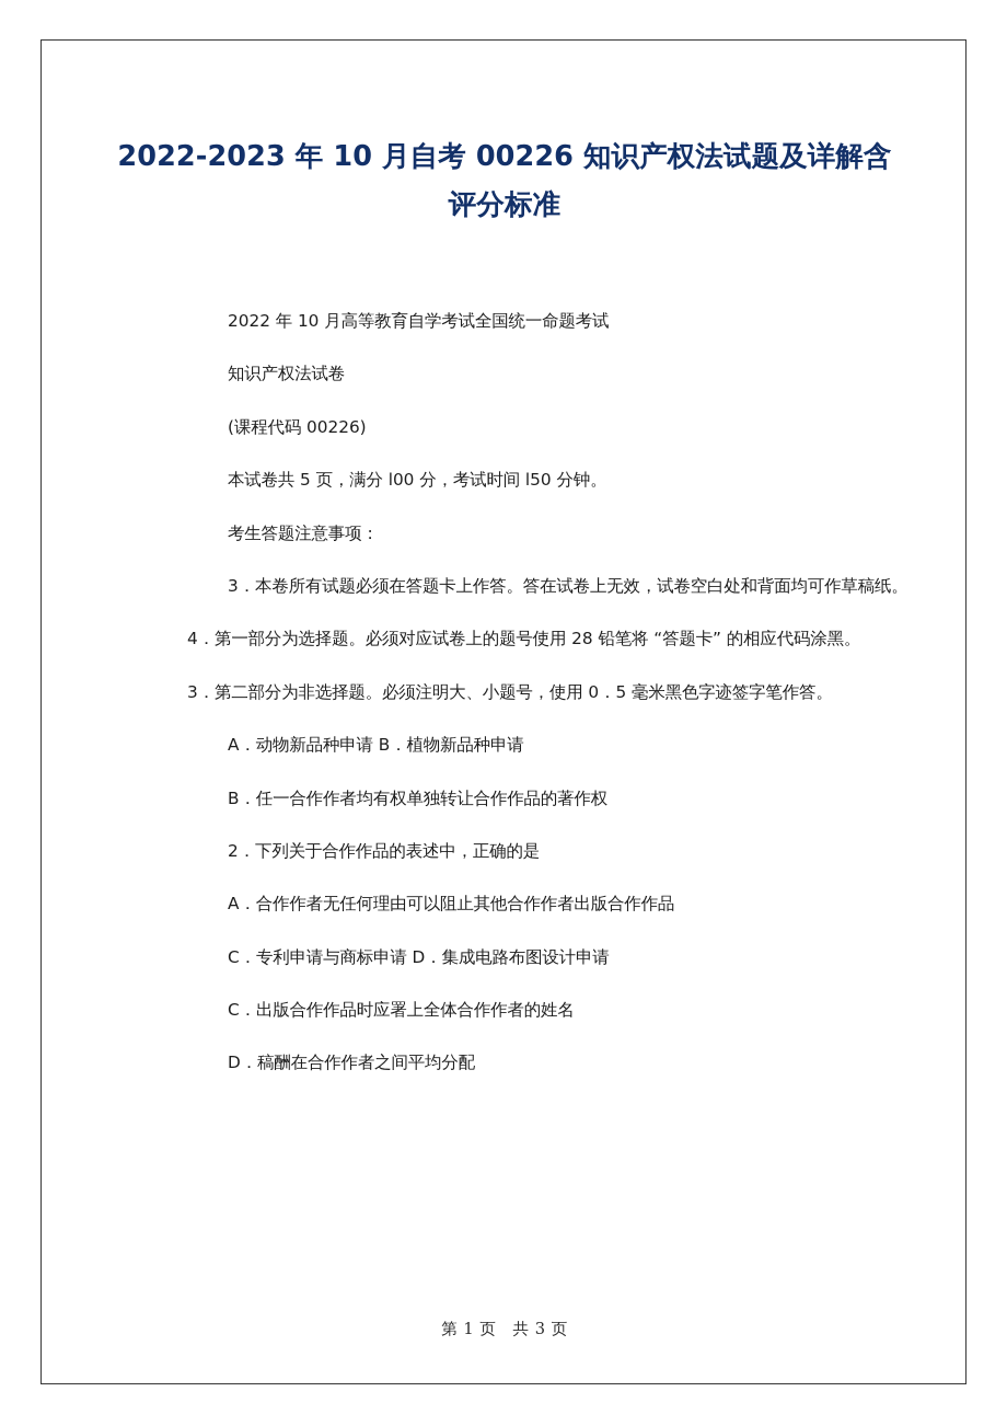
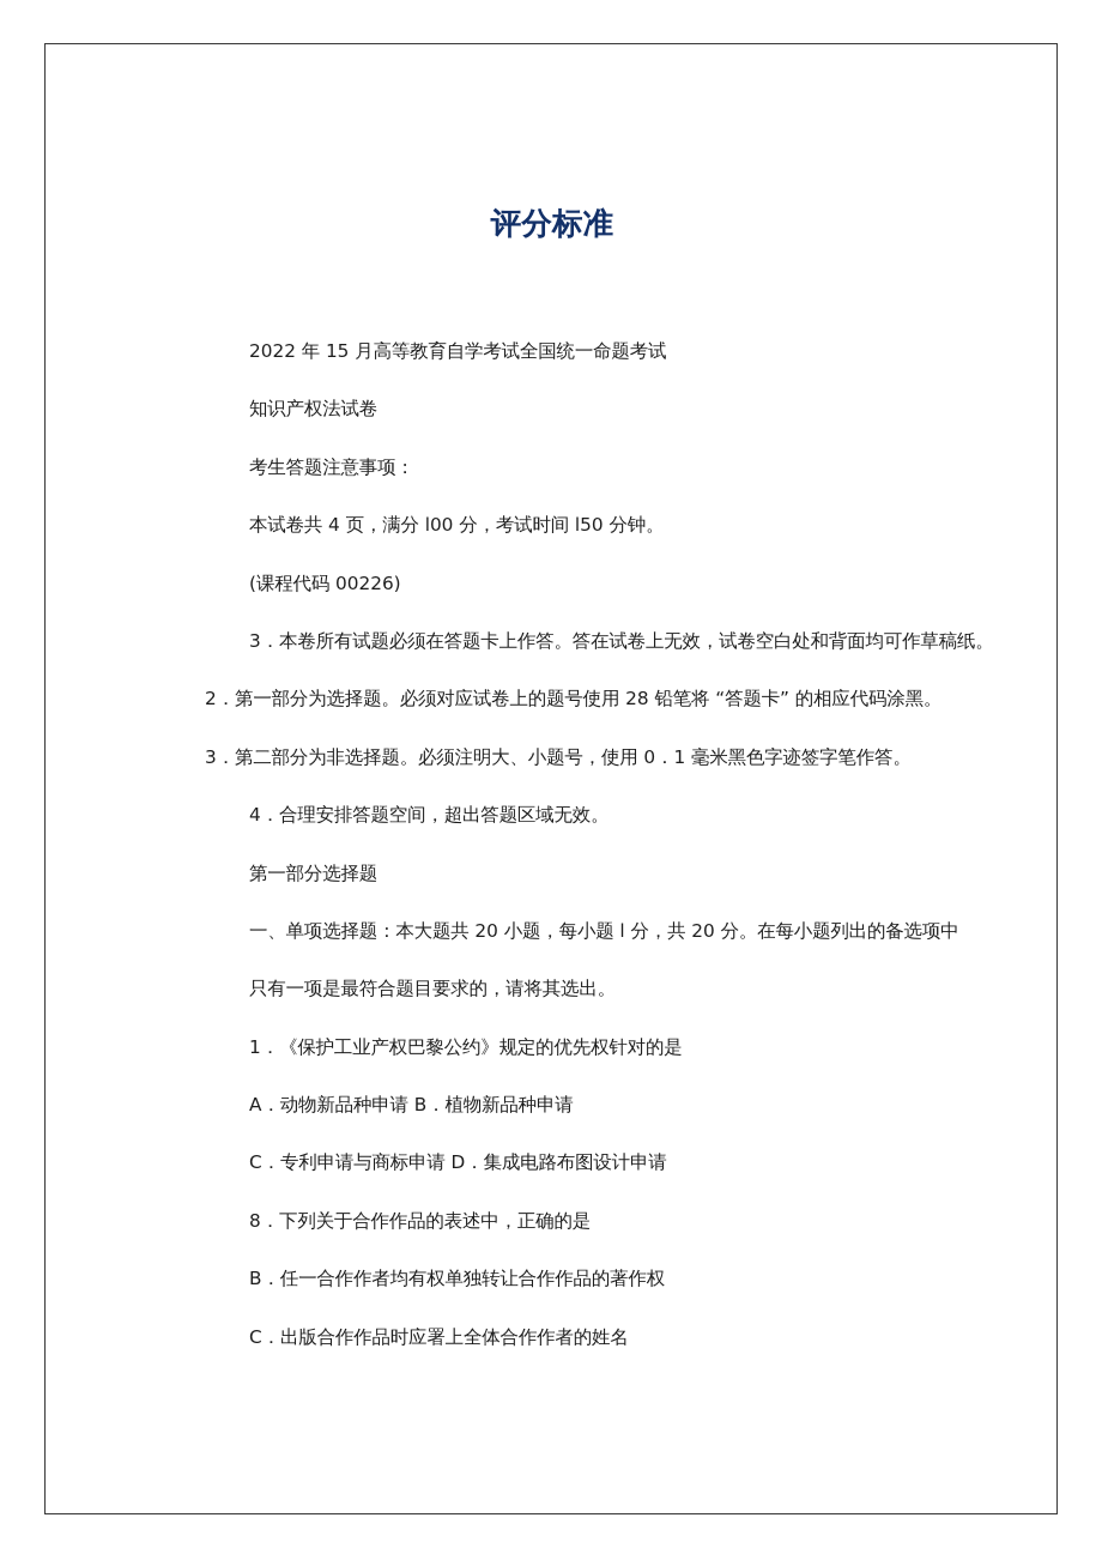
- 2022-2023 年 10 月自考 00226 知识产权法试题及详解含
  评分标准
- 2022 年 10 月高等教育自学考试全国统一命题考试
+ 2022 年 15 月高等教育自学考试全国统一命题考试
  知识产权法试卷
- (课程代码 00226)
+ 考生答题注意事项：
- 本试卷共 5 页，满分 l00 分，考试时间 l50 分钟。
+ 本试卷共 4 页，满分 l00 分，考试时间 l50 分钟。
- 考生答题注意事项：
+ (课程代码 00226)
  3．本卷所有试题必须在答题卡上作答。答在试卷上无效，试卷空白处和背面均可作草稿纸。
- 4．第一部分为选择题。必须对应试卷上的题号使用 28 铅笔将 “答题卡” 的相应代码涂黑。
+ 2．第一部分为选择题。必须对应试卷上的题号使用 28 铅笔将 “答题卡” 的相应代码涂黑。
- 3．第二部分为非选择题。必须注明大、小题号，使用 0．5 毫米黑色字迹签字笔作答。
+ 3．第二部分为非选择题。必须注明大、小题号，使用 0．1 毫米黑色字迹签字笔作答。
+ 4．合理安排答题空间，超出答题区域无效。
+ 第一部分选择题
+ 一、单项选择题：本大题共 20 小题，每小题 l 分，共 20 分。在每小题列出的备选项中
+ 只有一项是最符合题目要求的，请将其选出。
+ 1．《保护工业产权巴黎公约》规定的优先权针对的是
  A．动物新品种申请 B．植物新品种申请
- B．任一合作作者均有权单独转让合作作品的著作权
+ C．专利申请与商标申请 D．集成电路布图设计申请
- 2．下列关于合作作品的表述中，正确的是
+ 8．下列关于合作作品的表述中，正确的是
- A．合作作者无任何理由可以阻止其他合作作者出版合作作品
- C．专利申请与商标申请 D．集成电路布图设计申请
+ B．任一合作作者均有权单独转让合作作品的著作权
  C．出版合作作品时应署上全体合作作者的姓名
- D．稿酬在合作作者之间平均分配
- 第 1 页 共 3 页
